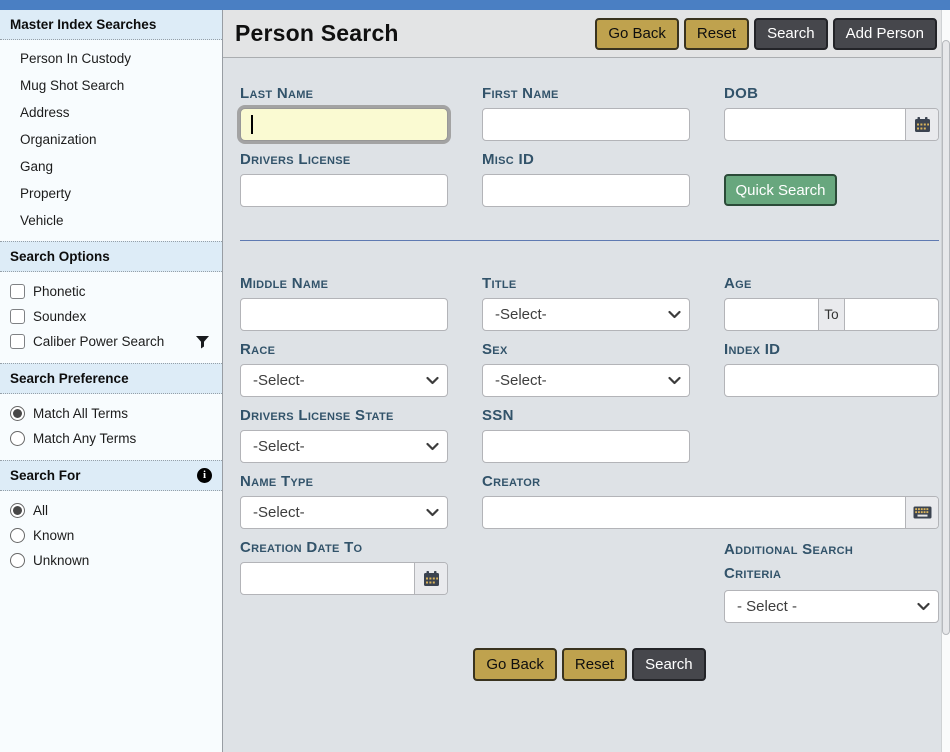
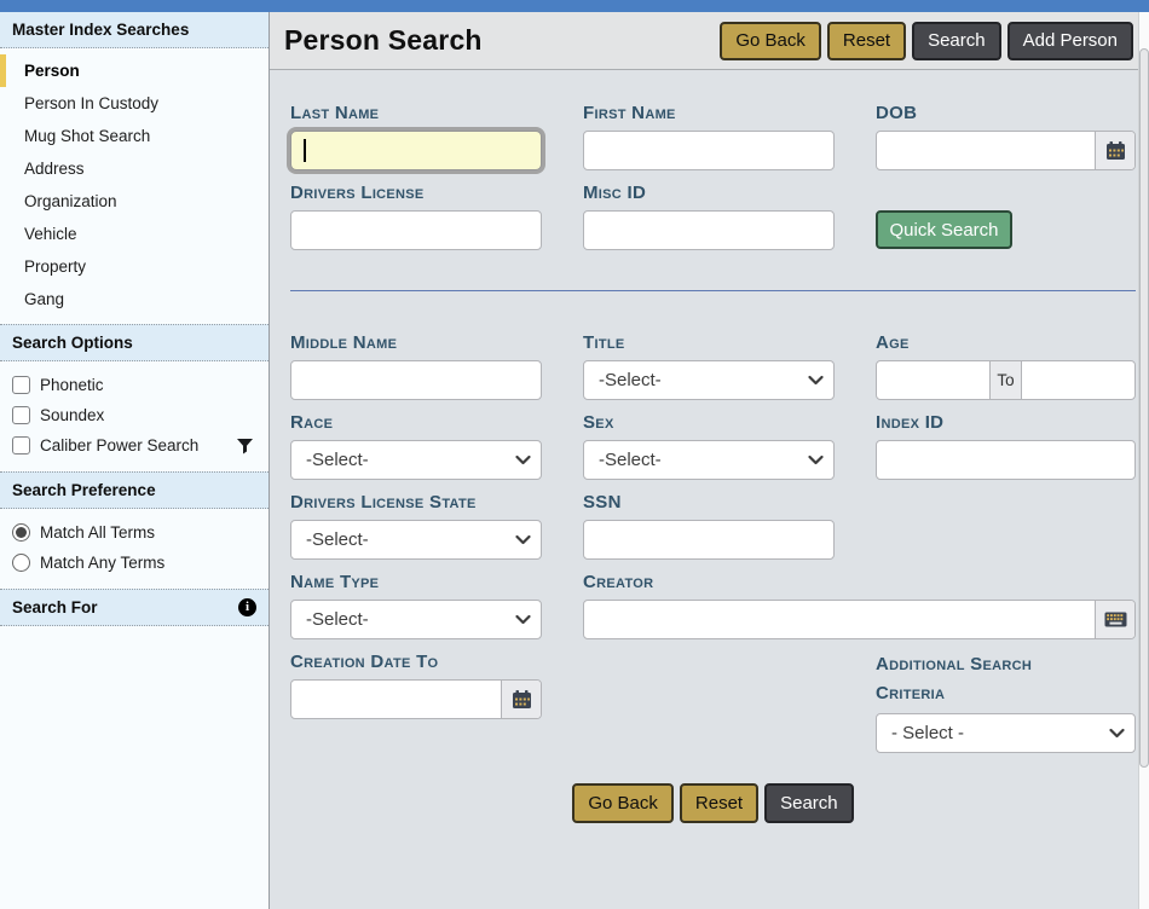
  Master Index Searches
+ Person
  Person In Custody
  Mug Shot Search
  Address
  Organization
- Gang
+ Vehicle
  Property
- Vehicle
+ Gang
  Search Options
  Phonetic
  Soundex
  Caliber Power Search
  Search Preference
  Match All Terms
  Match Any Terms
  Search For
  i
- All
- Known
- Unknown
  Person Search
  Go Back
  Reset
  Search
  Add Person
  Last Name
  First Name
  DOB
  Drivers License
  Misc ID
  Quick Search
  Middle Name
  Title
  -Select-
  Age
  To
  Race
  -Select-
  Sex
  -Select-
  Index ID
  Drivers License State
  -Select-
  SSN
  Name Type
  -Select-
  Creator
  Creation Date To
  Additional Search Criteria
  - Select -
  Go Back
  Reset
  Search
